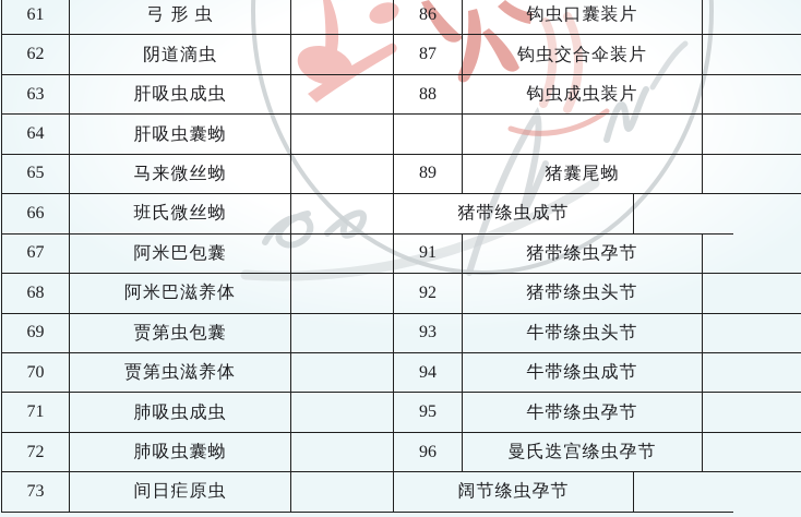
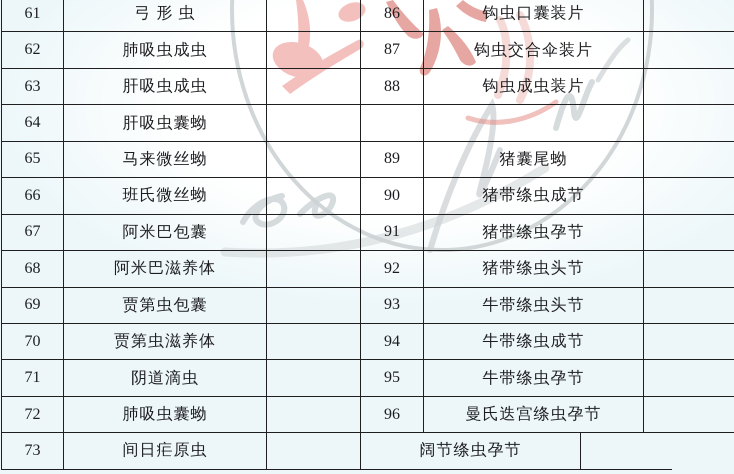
  61
  弓 形 虫
  86
  钩虫口囊装片
  62
- 阴道滴虫
+ 肺吸虫成虫
  87
  钩虫交合伞装片
  63
  肝吸虫成虫
  88
  钩虫成虫装片
  64
  肝吸虫囊蚴
  65
  马来微丝蚴
  89
  猪囊尾蚴
  66
  班氏微丝蚴
+ 90
  猪带绦虫成节
  67
  阿米巴包囊
  91
  猪带绦虫孕节
  68
  阿米巴滋养体
  92
  猪带绦虫头节
  69
  贾第虫包囊
  93
  牛带绦虫头节
  70
  贾第虫滋养体
  94
  牛带绦虫成节
  71
- 肺吸虫成虫
+ 阴道滴虫
  95
  牛带绦虫孕节
  72
  肺吸虫囊蚴
  96
  曼氏迭宫绦虫孕节
  73
  间日疟原虫
  阔节绦虫孕节
